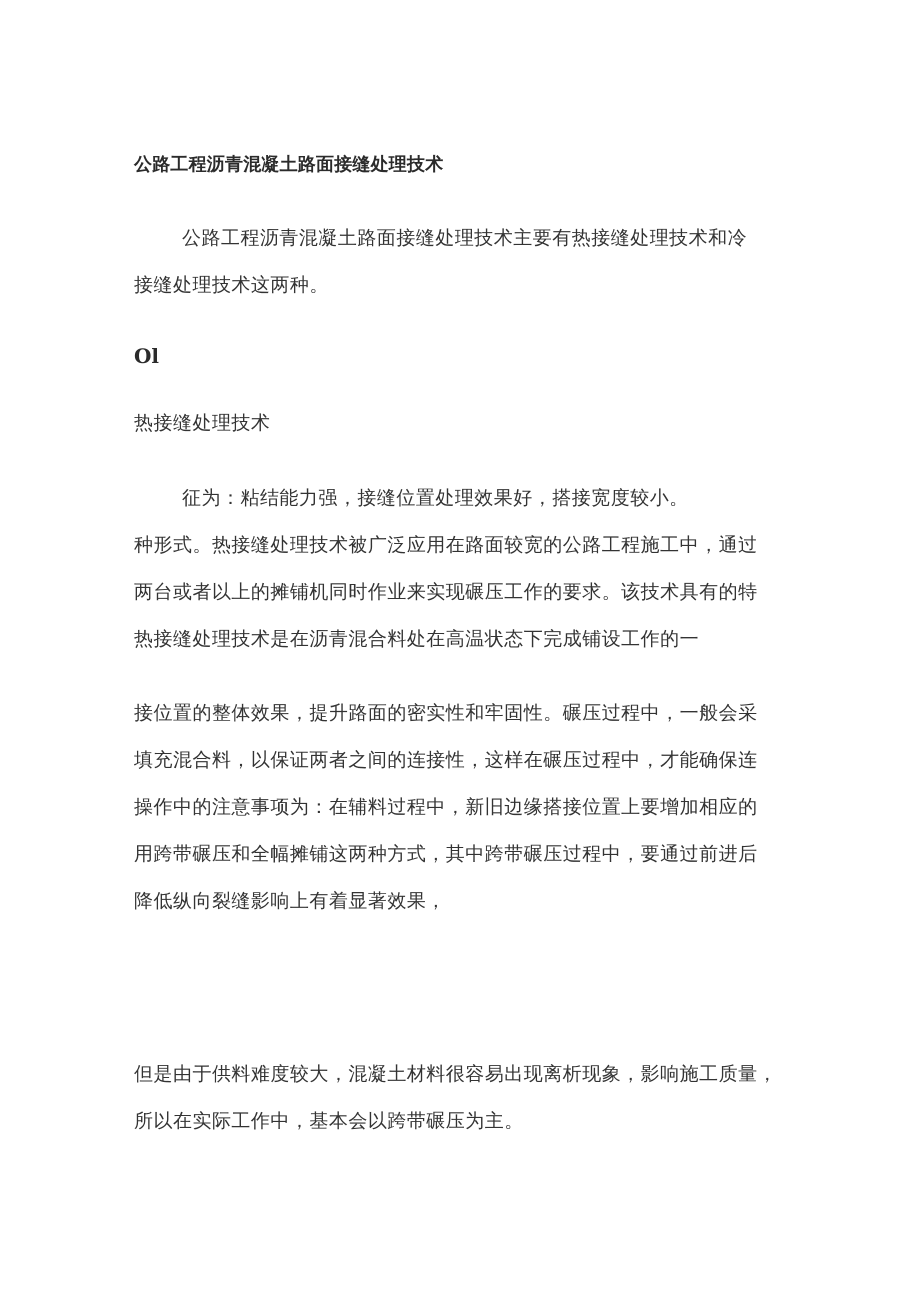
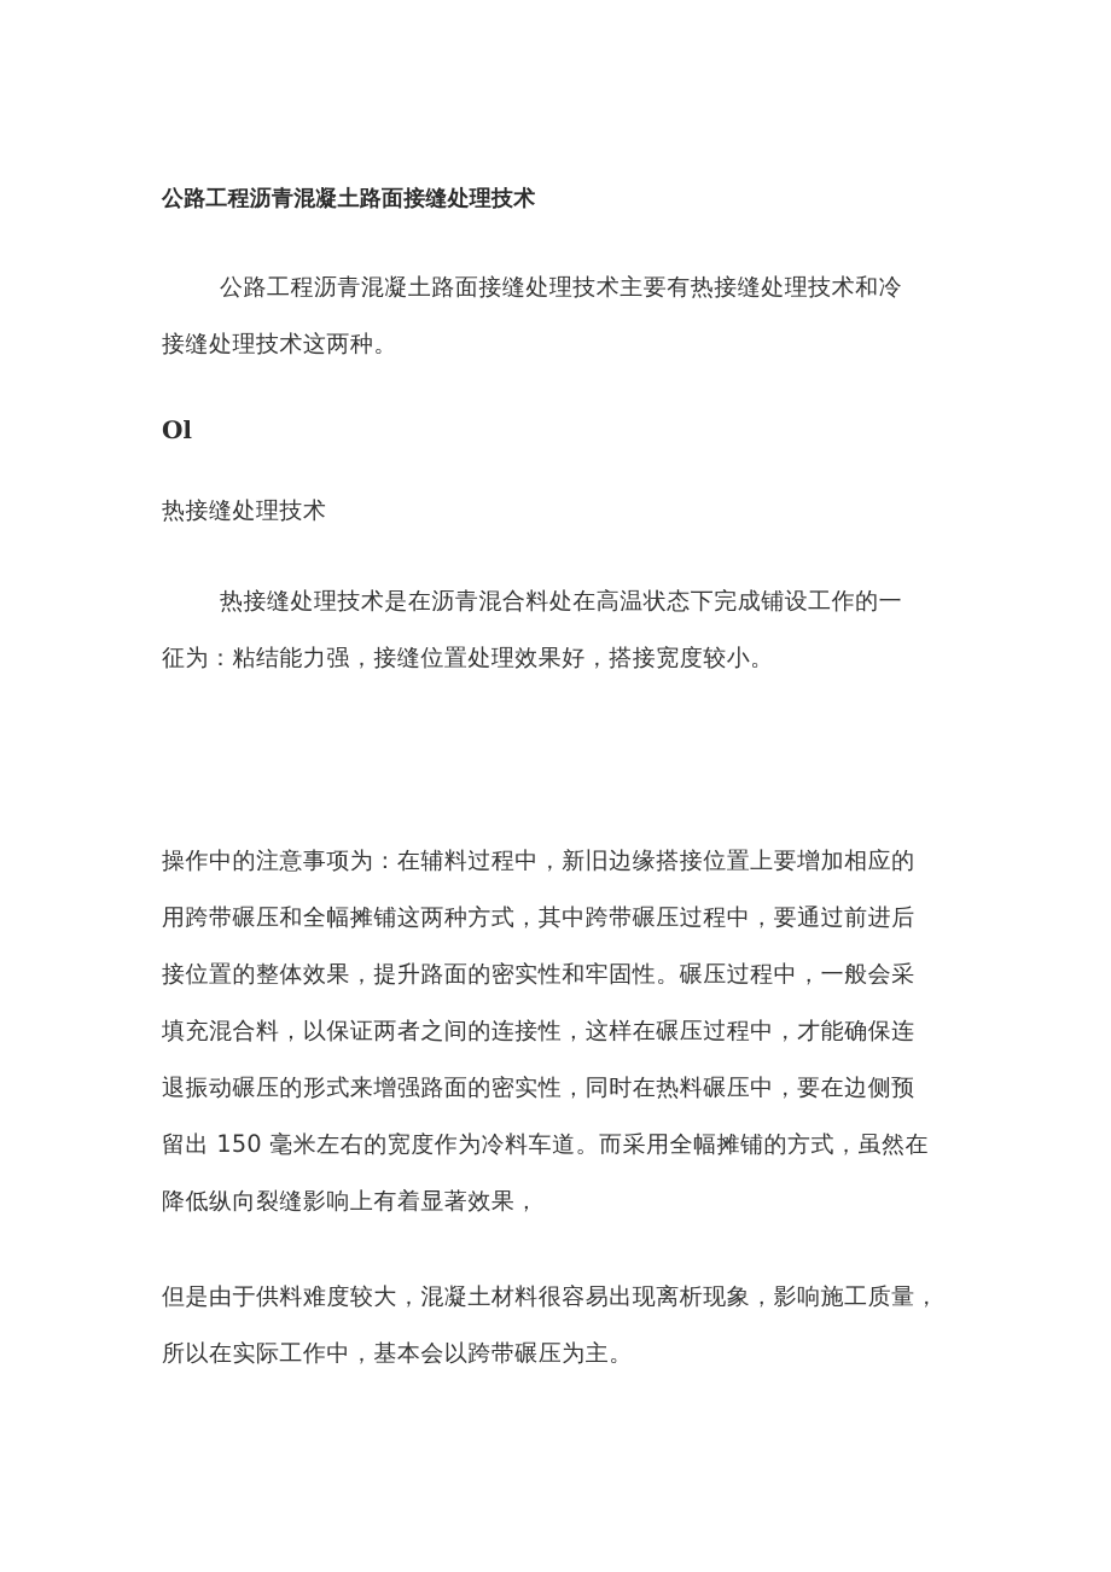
  公路工程沥青混凝土路面接缝处理技术
  公路工程沥青混凝土路面接缝处理技术主要有热接缝处理技术和冷
  接缝处理技术这两种。
  Ol
  热接缝处理技术
- 征为：粘结能力强，接缝位置处理效果好，搭接宽度较小。
+ 热接缝处理技术是在沥青混合料处在高温状态下完成铺设工作的一
- 种形式。热接缝处理技术被广泛应用在路面较宽的公路工程施工中，通过
- 两台或者以上的摊铺机同时作业来实现碾压工作的要求。该技术具有的特
- 热接缝处理技术是在沥青混合料处在高温状态下完成铺设工作的一
+ 征为：粘结能力强，接缝位置处理效果好，搭接宽度较小。
- 接位置的整体效果，提升路面的密实性和牢固性。碾压过程中，一般会采
+ 操作中的注意事项为：在辅料过程中，新旧边缘搭接位置上要增加相应的
- 填充混合料，以保证两者之间的连接性，这样在碾压过程中，才能确保连
+ 用跨带碾压和全幅摊铺这两种方式，其中跨带碾压过程中，要通过前进后
- 操作中的注意事项为：在辅料过程中，新旧边缘搭接位置上要增加相应的
+ 接位置的整体效果，提升路面的密实性和牢固性。碾压过程中，一般会采
- 用跨带碾压和全幅摊铺这两种方式，其中跨带碾压过程中，要通过前进后
+ 填充混合料，以保证两者之间的连接性，这样在碾压过程中，才能确保连
+ 退振动碾压的形式来增强路面的密实性，同时在热料碾压中，要在边侧预
+ 留出 150 毫米左右的宽度作为冷料车道。而采用全幅摊铺的方式，虽然在
  降低纵向裂缝影响上有着显著效果，
  但是由于供料难度较大，混凝土材料很容易出现离析现象，影响施工质量，
  所以在实际工作中，基本会以跨带碾压为主。
